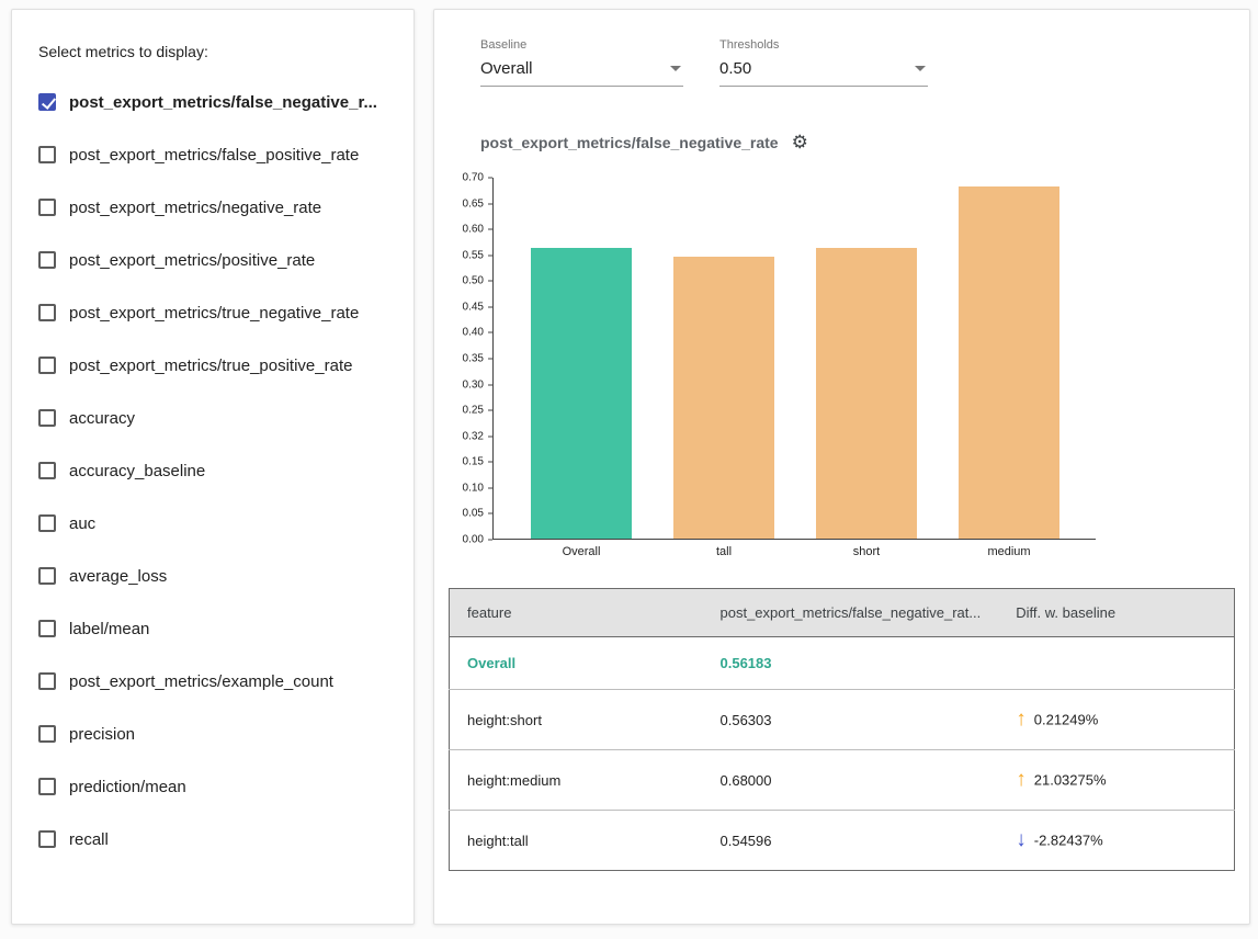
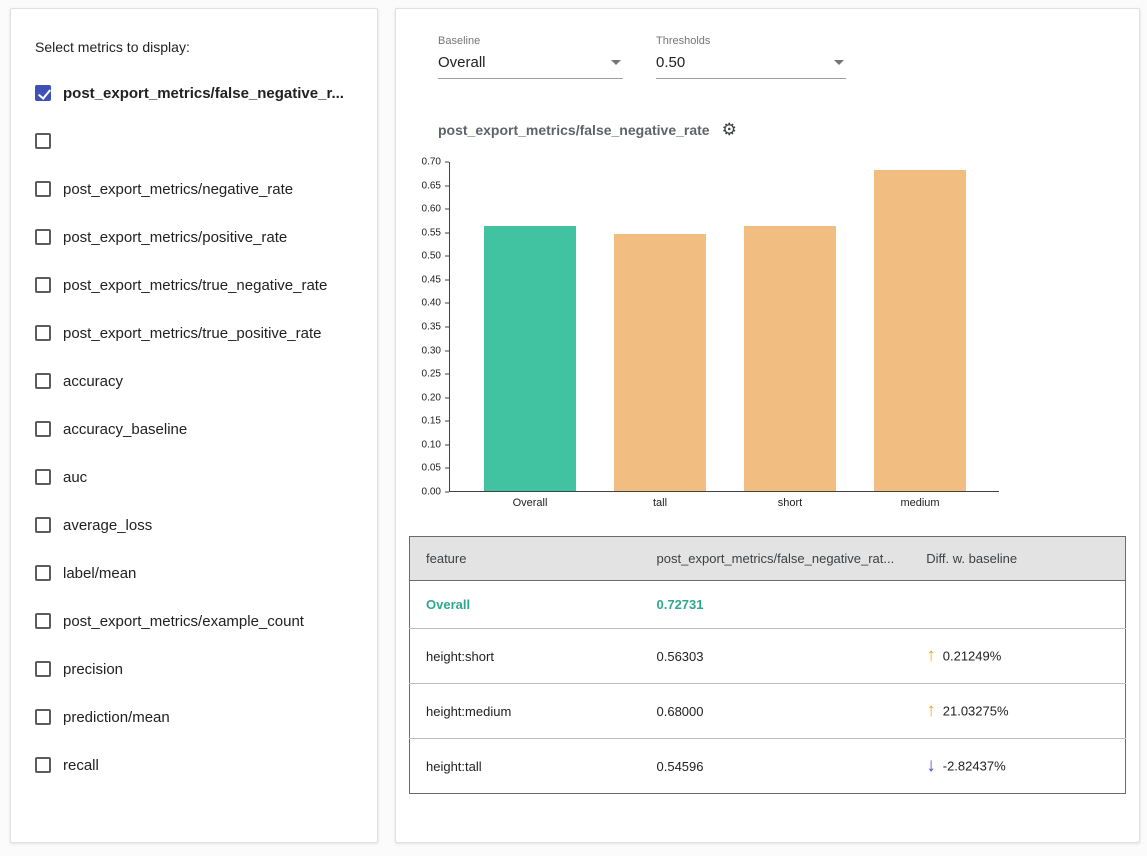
  Select metrics to display:
  post_export_metrics/false_negative_r...
- post_export_metrics/false_positive_rate
  post_export_metrics/negative_rate
  post_export_metrics/positive_rate
  post_export_metrics/true_negative_rate
  post_export_metrics/true_positive_rate
  accuracy
  accuracy_baseline
  auc
  average_loss
  label/mean
  post_export_metrics/example_count
  precision
  prediction/mean
  recall
  Baseline
  Overall
  Thresholds
  0.50
  post_export_metrics/false_negative_rate
  ⚙
  0.70
  0.65
  0.60
  0.55
  0.50
  0.45
  0.40
  0.35
  0.30
  0.25
- 0.32
+ 0.20
  0.15
  0.10
  0.05
  0.00
  Overall
  tall
  short
  medium
  feature	post_export_metrics/false_negative_rat...	Diff. w. baseline
- Overall	0.56183
+ Overall	0.72731
  height:short	0.56303	↑ 0.21249%
  height:medium	0.68000	↑ 21.03275%
  height:tall	0.54596	↓ -2.82437%
